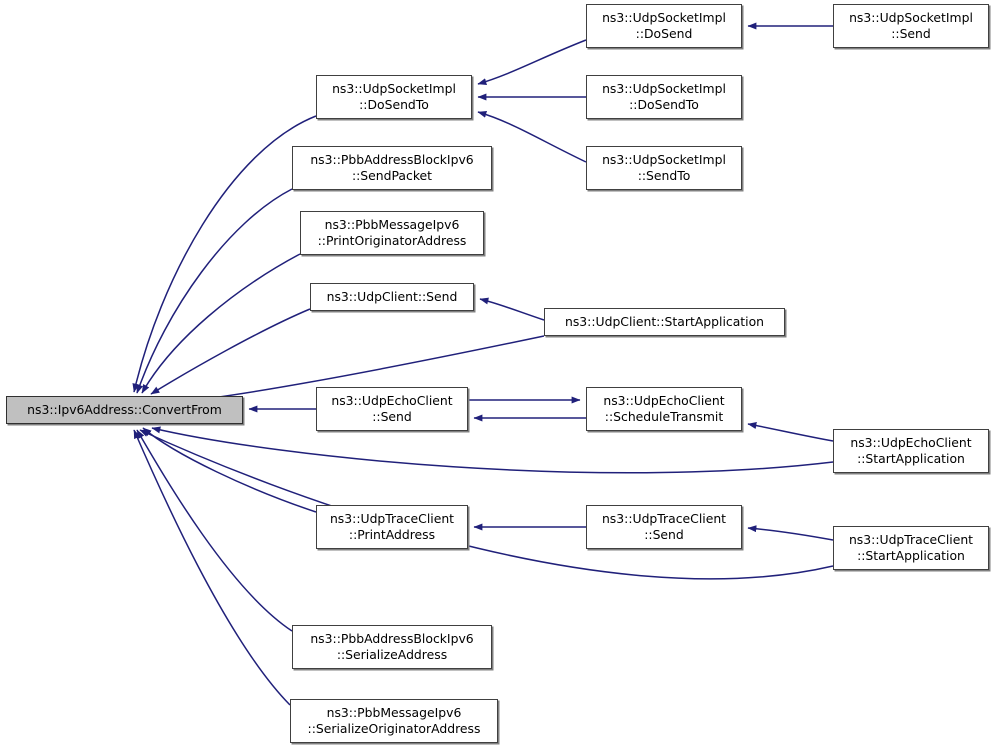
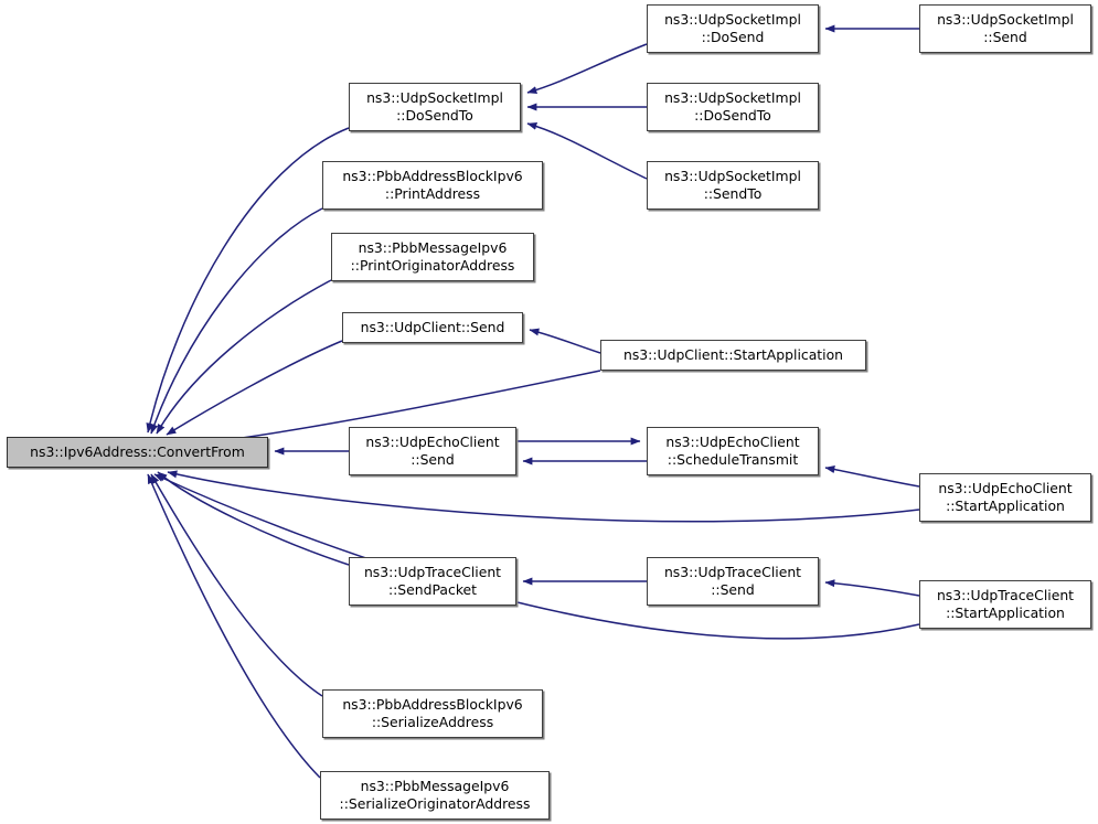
  ns3::Ipv6Address::ConvertFrom
  ns3::UdpSocketImpl
  ::DoSend
  ns3::UdpSocketImpl
  ::Send
  ns3::UdpSocketImpl
  ::DoSendTo
  ns3::UdpSocketImpl
  ::DoSendTo
  ns3::UdpSocketImpl
  ::SendTo
  ns3::PbbAddressBlockIpv6
- ::SendPacket
+ ::PrintAddress
  ns3::PbbMessageIpv6
  ::PrintOriginatorAddress
  ns3::UdpClient::Send
  ns3::UdpClient::StartApplication
  ns3::UdpEchoClient
  ::Send
  ns3::UdpEchoClient
  ::ScheduleTransmit
  ns3::UdpEchoClient
  ::StartApplication
  ns3::UdpTraceClient
- ::PrintAddress
+ ::SendPacket
  ns3::UdpTraceClient
  ::Send
  ns3::UdpTraceClient
  ::StartApplication
  ns3::PbbAddressBlockIpv6
  ::SerializeAddress
  ns3::PbbMessageIpv6
  ::SerializeOriginatorAddress
